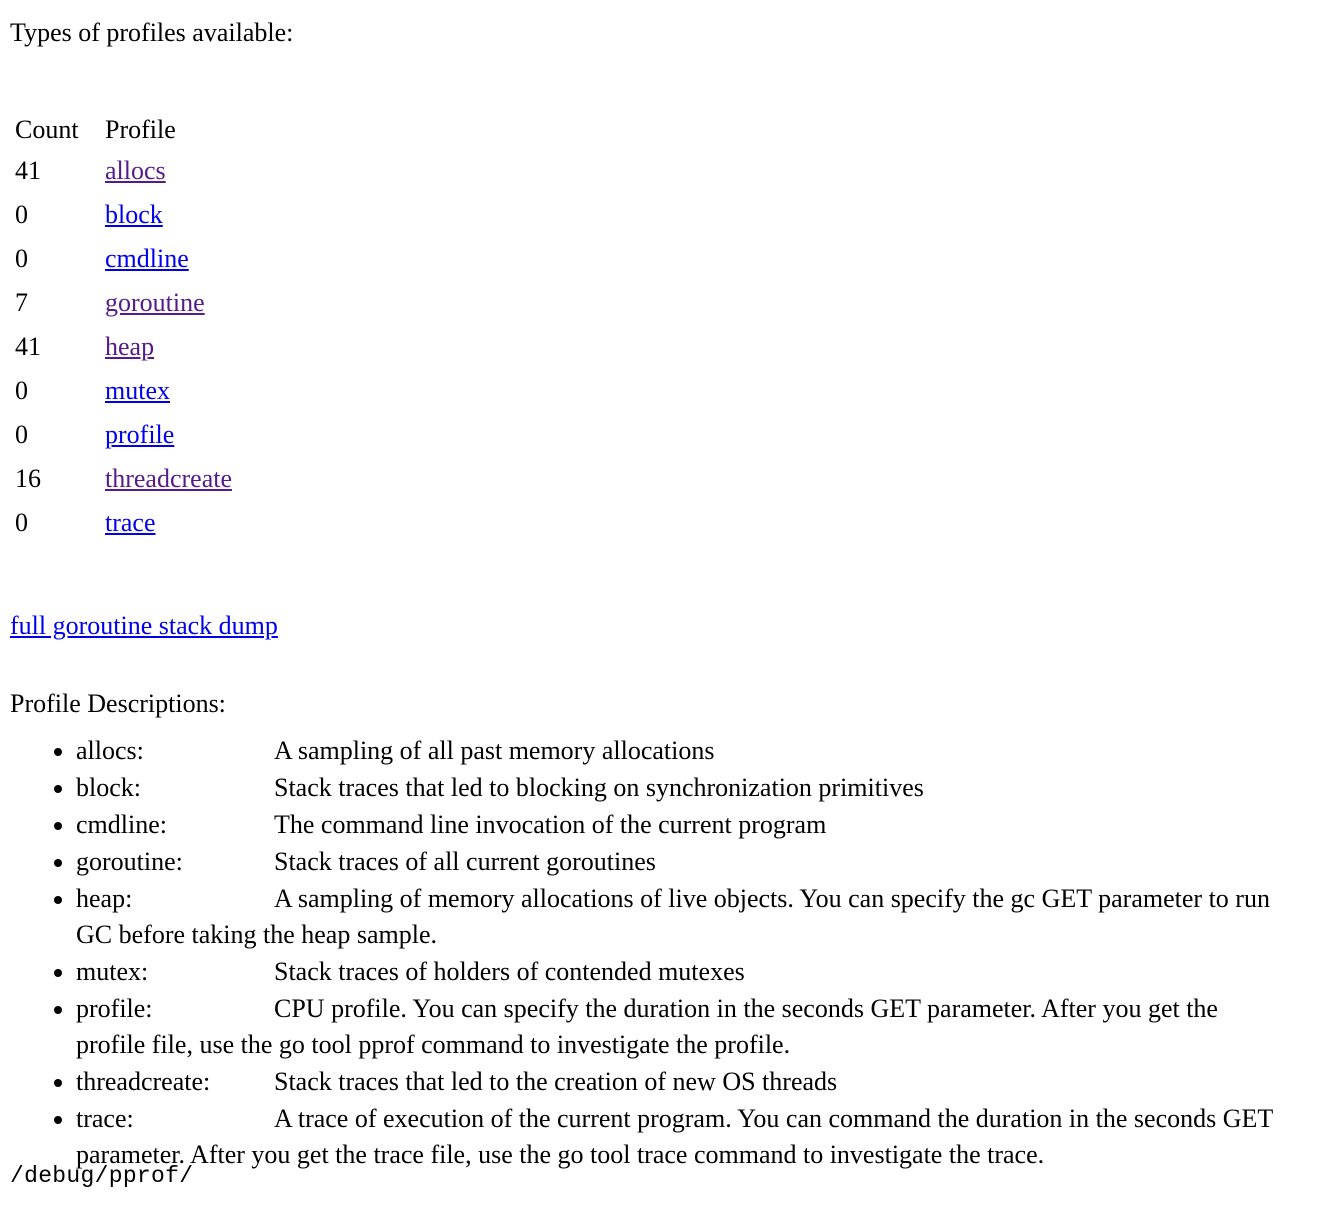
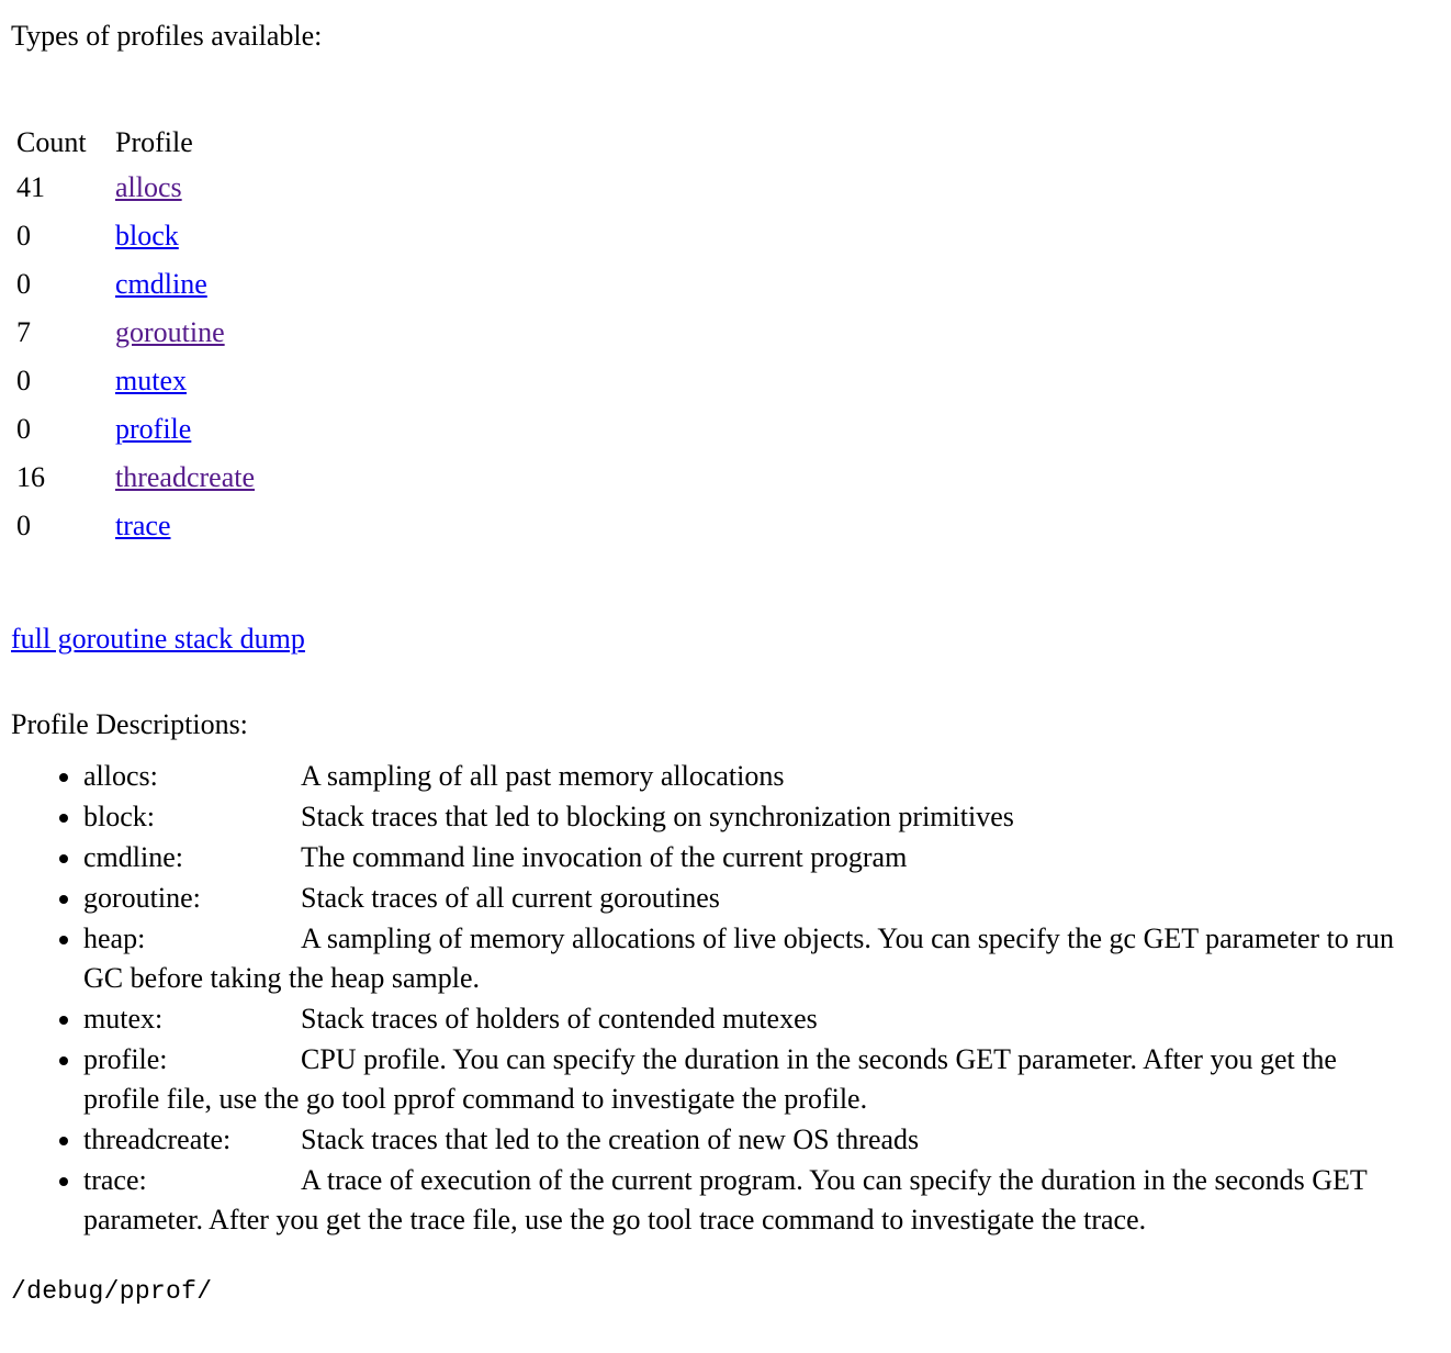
  Types of profiles available:
  Count	Profile
  41	allocs
  0	block
  0	cmdline
  7	goroutine
- 41	heap
  0	mutex
  0	profile
  16	threadcreate
  0	trace
  full goroutine stack dump
  Profile Descriptions:
  allocs: A sampling of all past memory allocations
  block: Stack traces that led to blocking on synchronization primitives
  cmdline: The command line invocation of the current program
  goroutine: Stack traces of all current goroutines
  heap: A sampling of memory allocations of live objects. You can specify the gc GET parameter to run GC before taking the heap sample.
  mutex: Stack traces of holders of contended mutexes
  profile: CPU profile. You can specify the duration in the seconds GET parameter. After you get the profile file, use the go tool pprof command to investigate the profile.
  threadcreate: Stack traces that led to the creation of new OS threads
- trace: A trace of execution of the current program. You can command the duration in the seconds GET parameter. After you get the trace file, use the go tool trace command to investigate the trace.
+ trace: A trace of execution of the current program. You can specify the duration in the seconds GET parameter. After you get the trace file, use the go tool trace command to investigate the trace.
  /debug/pprof/
